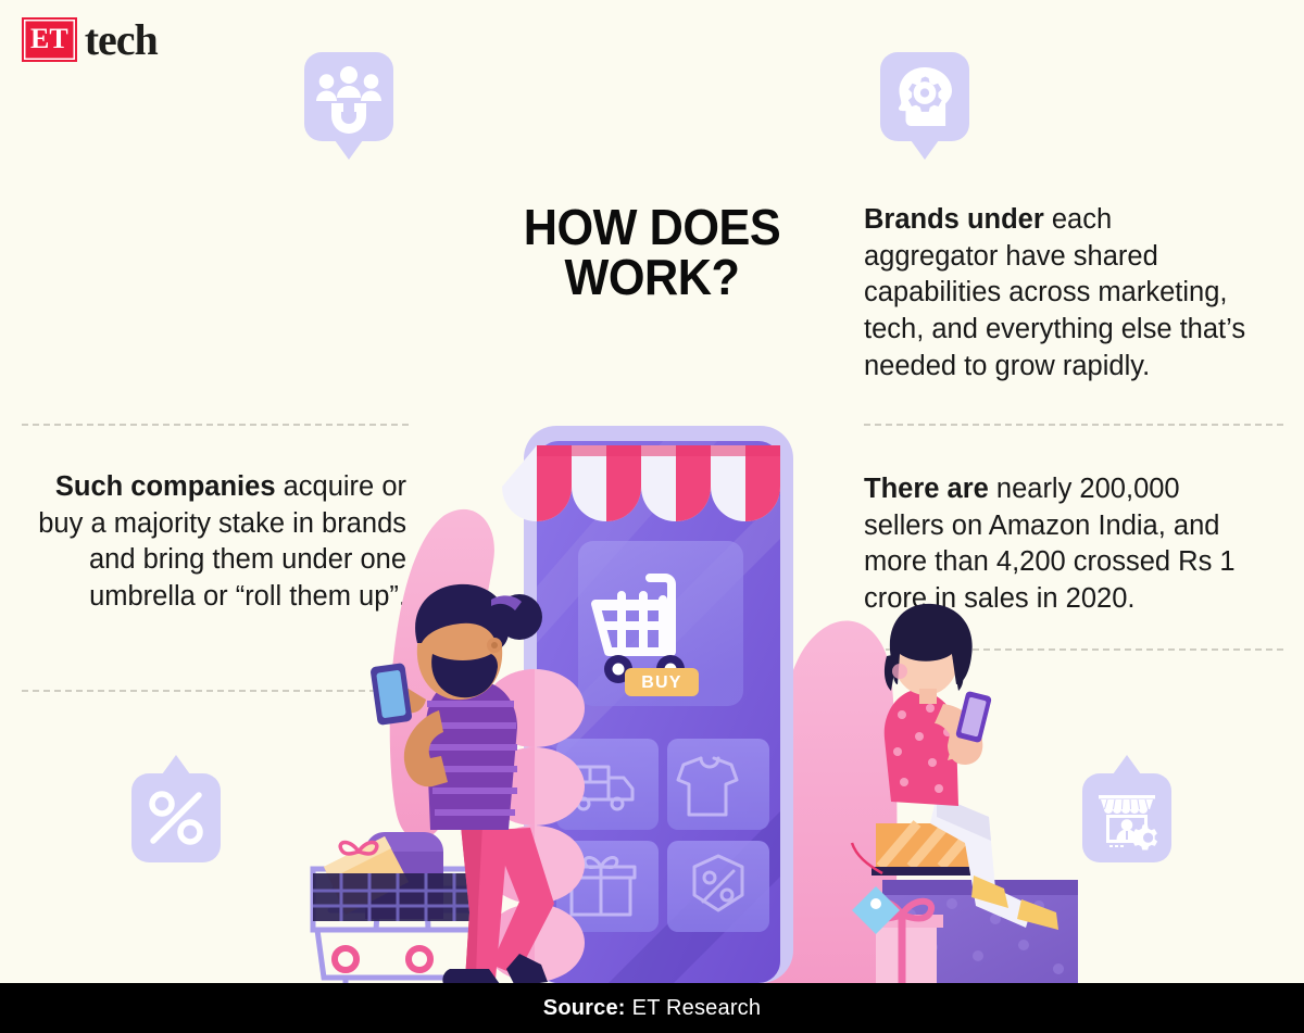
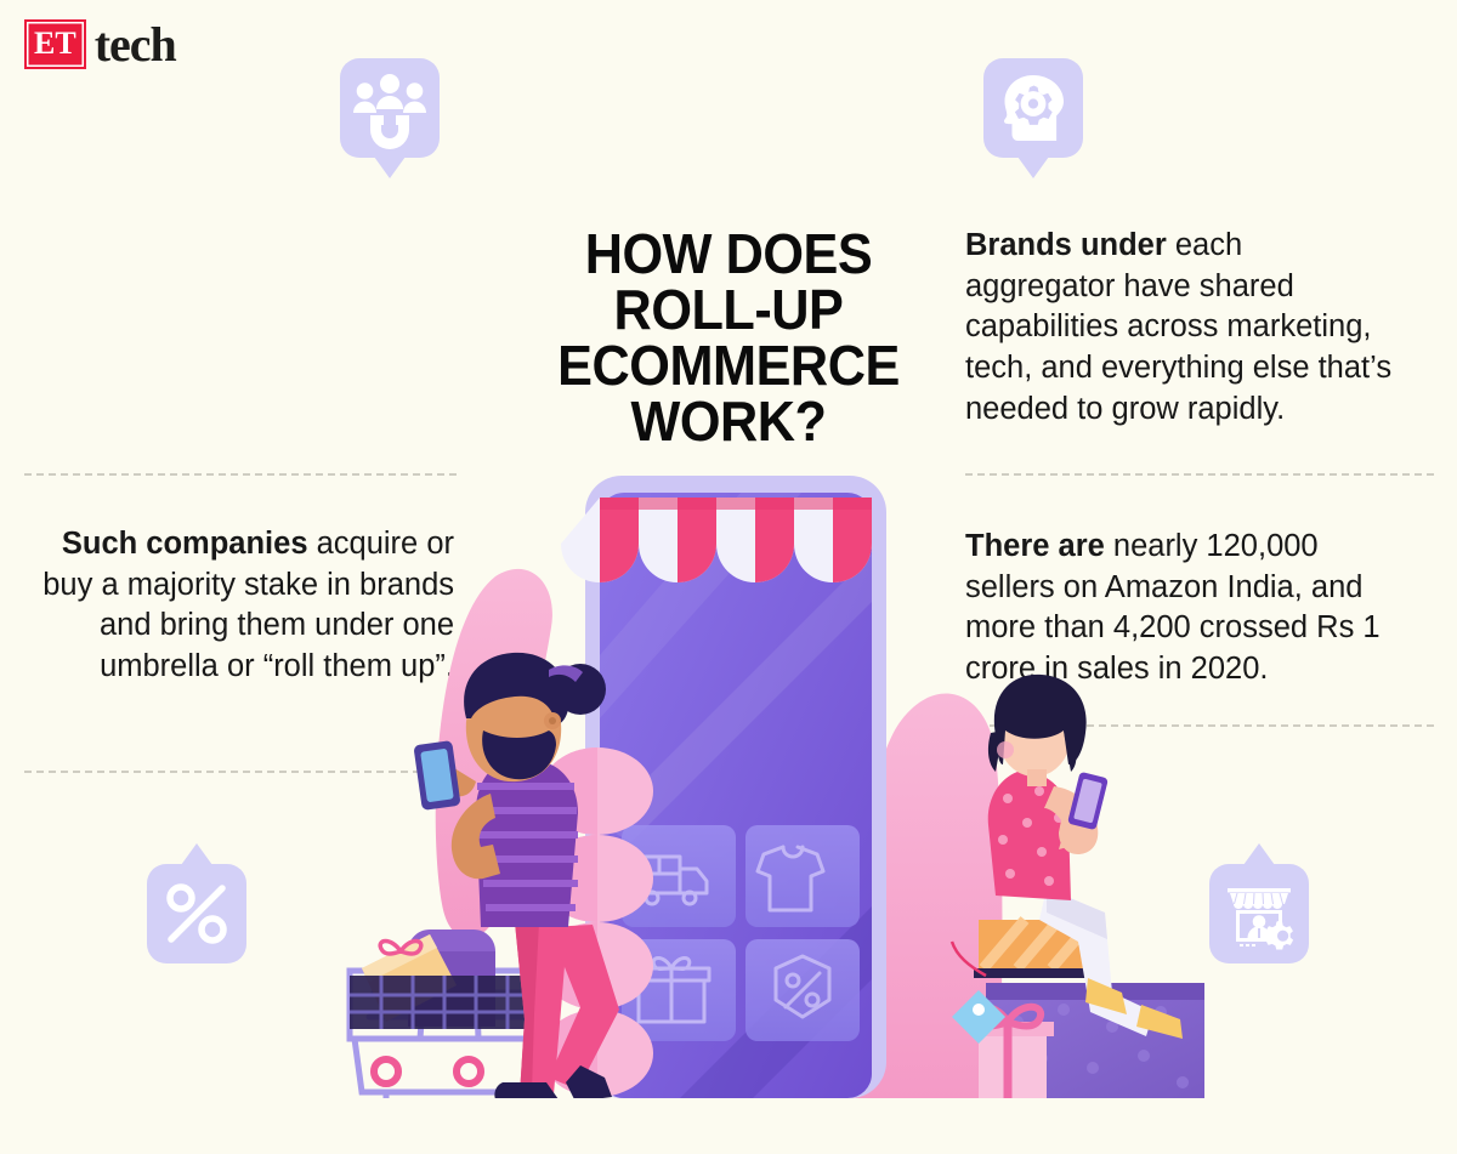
  ET
  tech
  Such companies acquire or buy a majority stake in brands and bring them under one umbrella or “roll them up”.
  Brands under each aggregator have shared capabilities across marketing, tech, and everything else that’s needed to grow rapidly.
- There are nearly 200,000 sellers on Amazon India, and more than 4,200 crossed Rs 1 crore in sales in 2020.
+ There are nearly 120,000 sellers on Amazon India, and more than 4,200 crossed Rs 1 crore in sales in 2020.
  HOW DOES
+ ROLL-UP
+ ECOMMERCE
  WORK?
- BUY
- Source:
- ET Research
